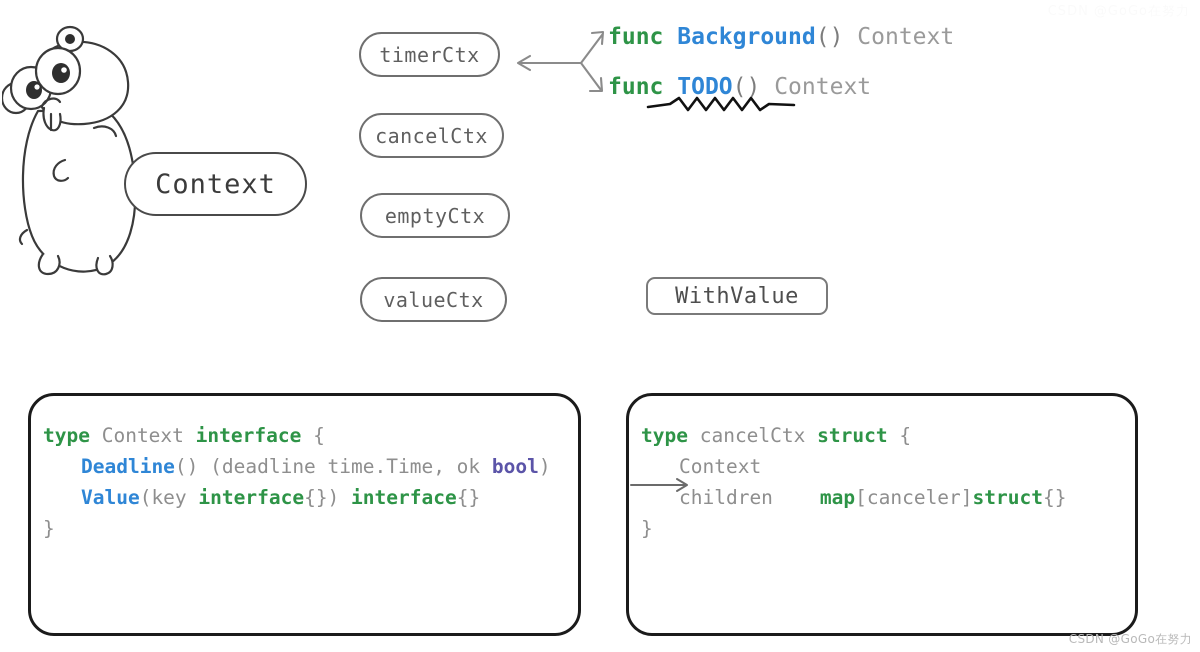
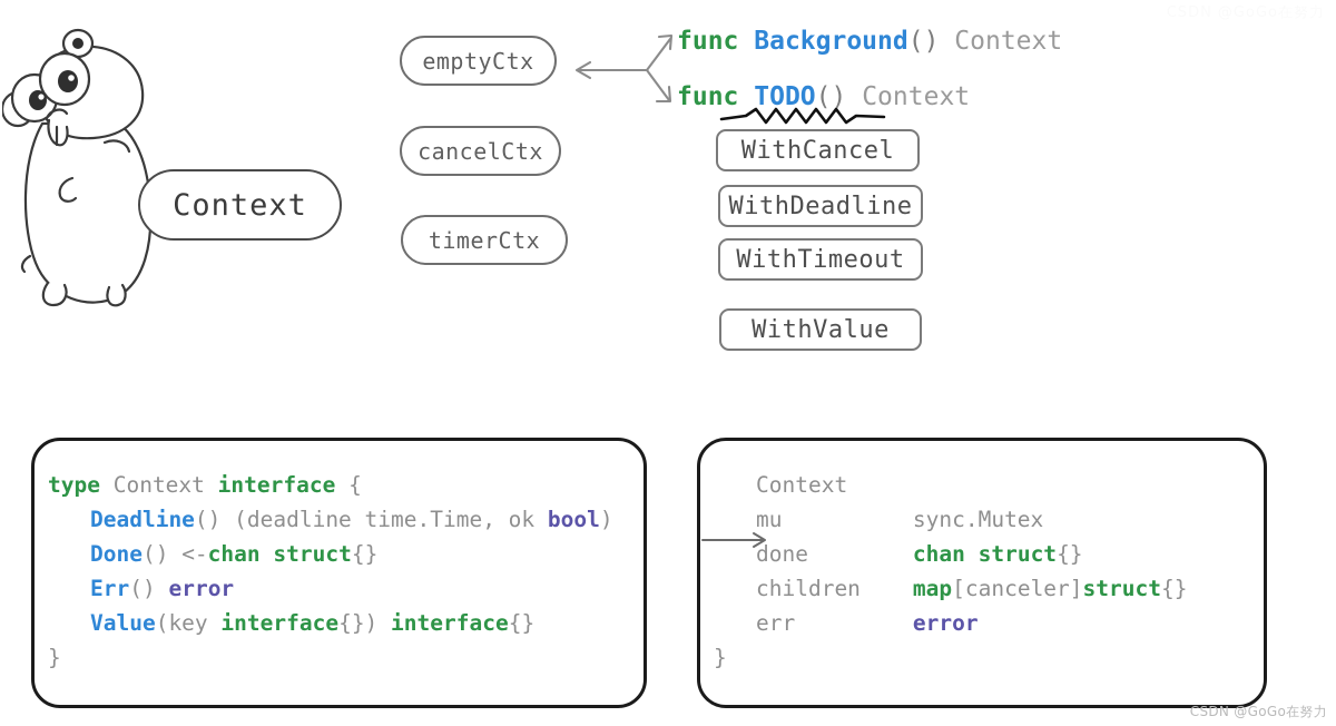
  Context
- timerCtx
+ emptyCtx
  cancelCtx
- emptyCtx
+ timerCtx
- valueCtx
  func Background() Context
  func TODO() Context
+ WithCancel
+ WithDeadline
+ WithTimeout
  WithValue
  type Context interface {
  Deadline() (deadline time.Time, ok bool)
+ Done() <-chan struct{}
+ Err() error
  Value(key interface{}) interface{}
  }
- type cancelCtx struct {
  Context
+ mu sync.Mutex
+ done chan struct{}
  children map[canceler]struct{}
+ err error
  }
  CSDN @GoGo在努力
